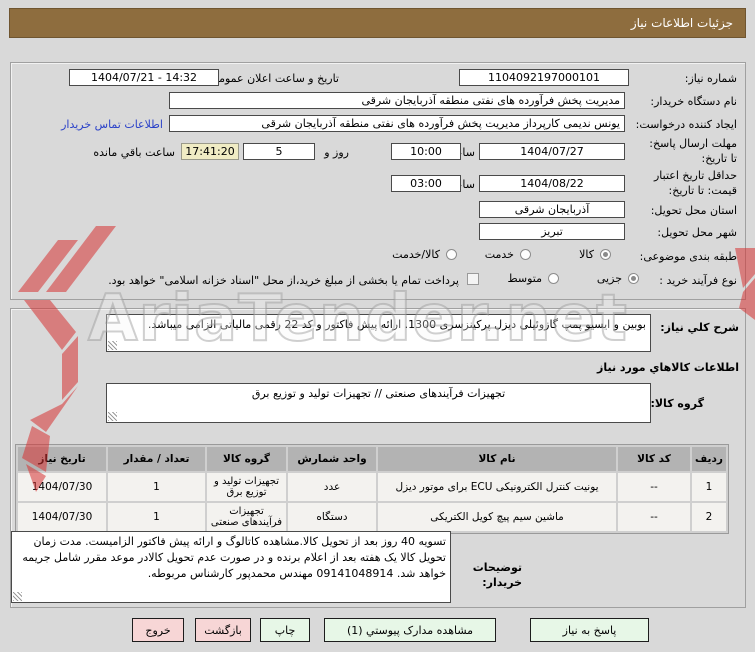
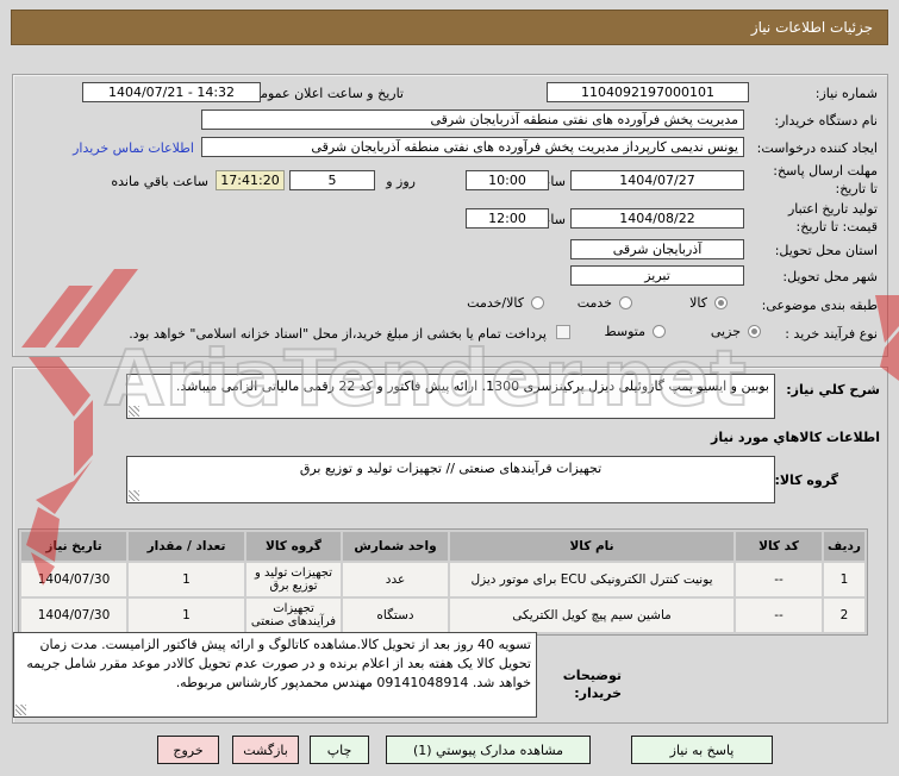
  جزئیات اطلاعات نیاز
  شماره نیاز:
  1104092197000101
  تاریخ و ساعت اعلان عموم
  1404/07/21 - 14:32
  نام دستگاه خریدار:
  مدیریت پخش فرآورده های نفتی منطقه آذربایجان شرقی
  ایجاد کننده درخواست:
  یونس ندیمی کارپرداز مدیریت پخش فرآورده های نفتی منطقه آذربایجان شرقی
  اطلاعات تماس خریدار
  مهلت ارسال پاسخ: تا تاریخ:
  1404/07/27
  10:00
  5
  روز و
  17:41:20
  ساعت باقي مانده
- حداقل تاریخ اعتبار قیمت: تا تاریخ:
+ تولید تاریخ اعتبار قیمت: تا تاریخ:
  1404/08/22
- 03:00
+ 12:00
  استان محل تحویل:
  آذربایجان شرقی
  شهر محل تحویل:
  تبریز
  طبقه بندی موضوعی:
  کالا
  خدمت
  کالا/خدمت
  نوع فرآیند خرید :
  جزیی
  متوسط
  پرداخت تمام یا بخشی از مبلغ خرید،از محل "اسناد خزانه اسلامی" خواهد بود.
  شرح کلي نیاز:
  بوبین و ایسیو پمپ گازوئیلی دیزل پرکینزسری 1300. ارائه پیش فاکتور و کد 22 رقمی مالیاتی الزامی میباشد.
  اطلاعات کالاهاي مورد نیاز
  گروه کالا:
  تجهیزات فرآیندهای صنعتی // تجهیزات تولید و توزیع برق
  ردیف	کد کالا	نام کالا	واحد شمارش	گروه کالا	تعداد / مقدار	تاریخ نیاز
  1	--	یونیت کنترل الکترونیکی ECU برای موتور دیزل	عدد	تجهیزات تولید و توزیع برق	1	1404/07/30
  2	--	ماشین سیم پیچ کویل الکتریکی	دستگاه	تجهیزات فرآیندهای صنعتی	1	1404/07/30
  توضیحات
  خریدار:
  تسویه 40 روز بعد از تحویل کالا.مشاهده کاتالوگ و ارائه پیش فاکتور الزامیست. مدت زمان تحویل کالا یک هفته بعد از اعلام برنده و در صورت عدم تحویل کالادر موعد مقرر شامل جریمه خواهد شد. 09141048914 مهندس محمدپور کارشناس مربوطه.
  پاسخ به نیاز
  مشاهده مدارک پیوستي (1)
  چاپ
  بازگشت
  خروج
  AriaTender.net
